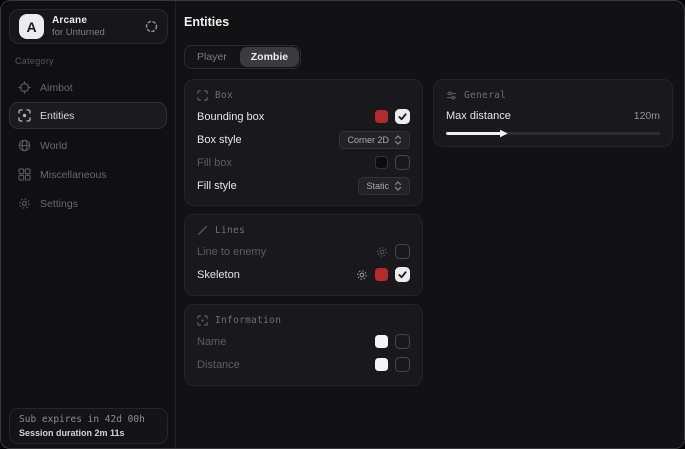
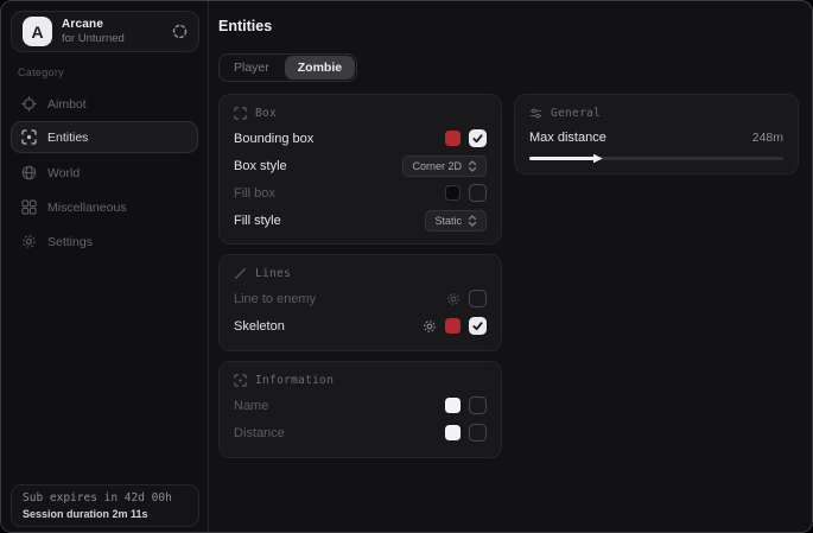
  A
  Arcane
  for Unturned
  Category
  Aimbot
  Entities
  World
  Miscellaneous
  Settings
  Sub expires in 42d 00h
  Session duration 2m 11s
  Entities
  Player
  Zombie
  Box
  Bounding box
  Box style
  Corner 2D
  Fill box
  Fill style
  Static
  Lines
  Line to enemy
  Skeleton
  Information
  Name
  Distance
  General
  Max distance
- 120m
+ 248m
